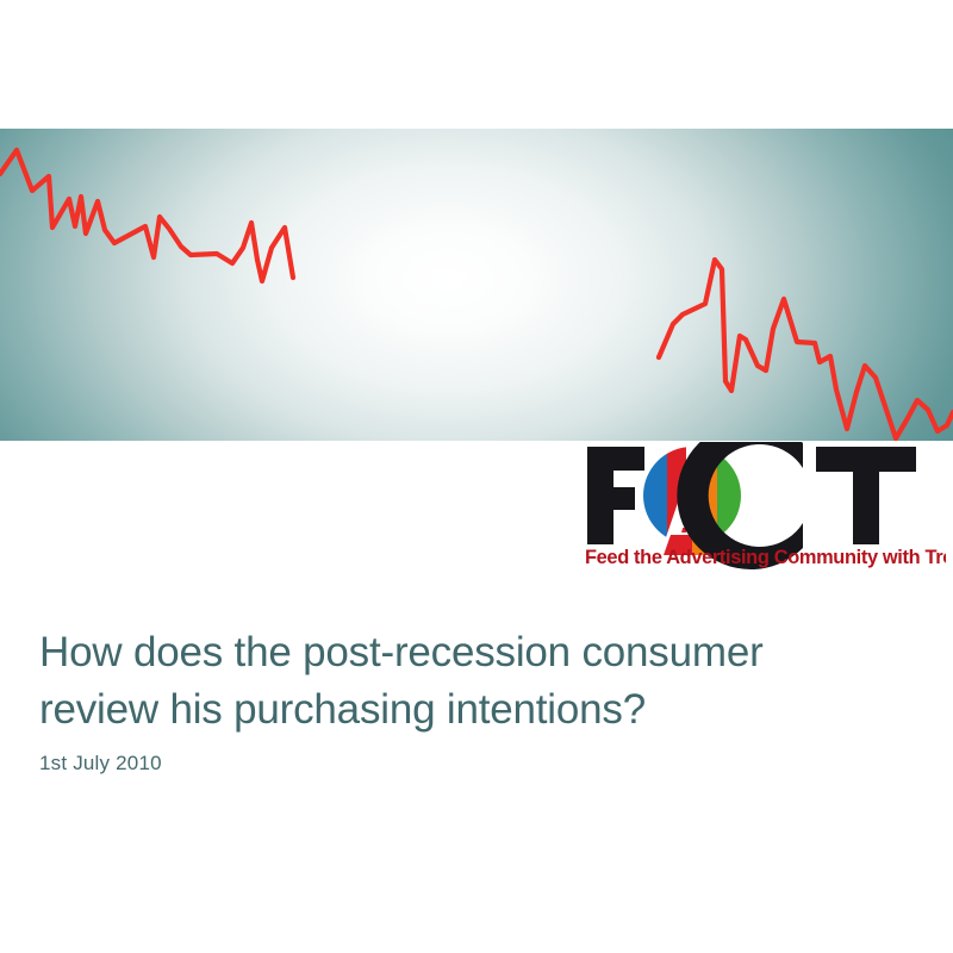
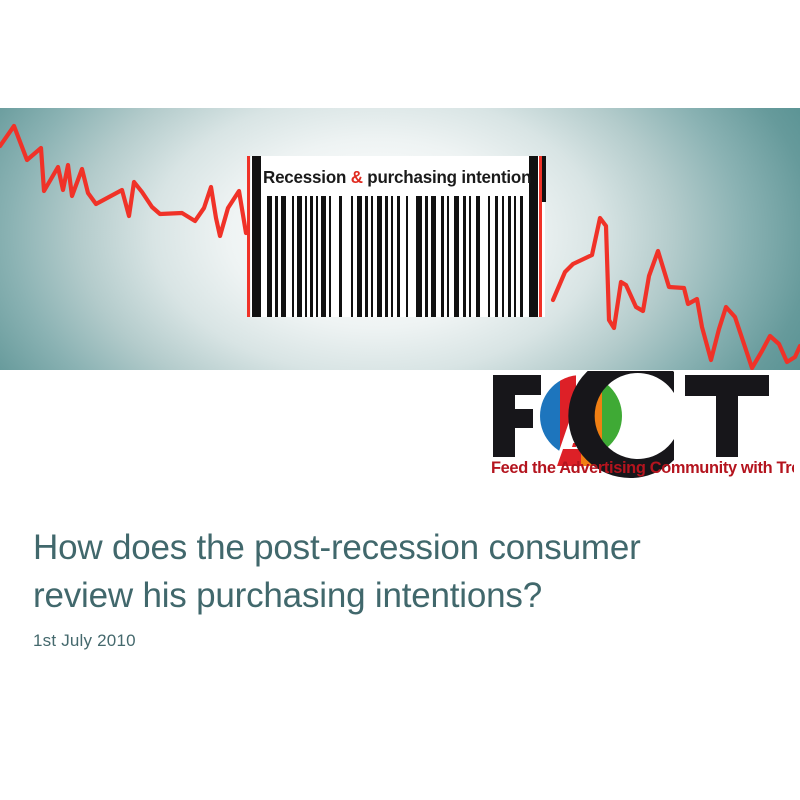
+ Recession & purchasing intention
  Feed the Advertising Community with Tr
  How does the post-recession consumer
  review his purchasing intentions?
  1st July 2010
